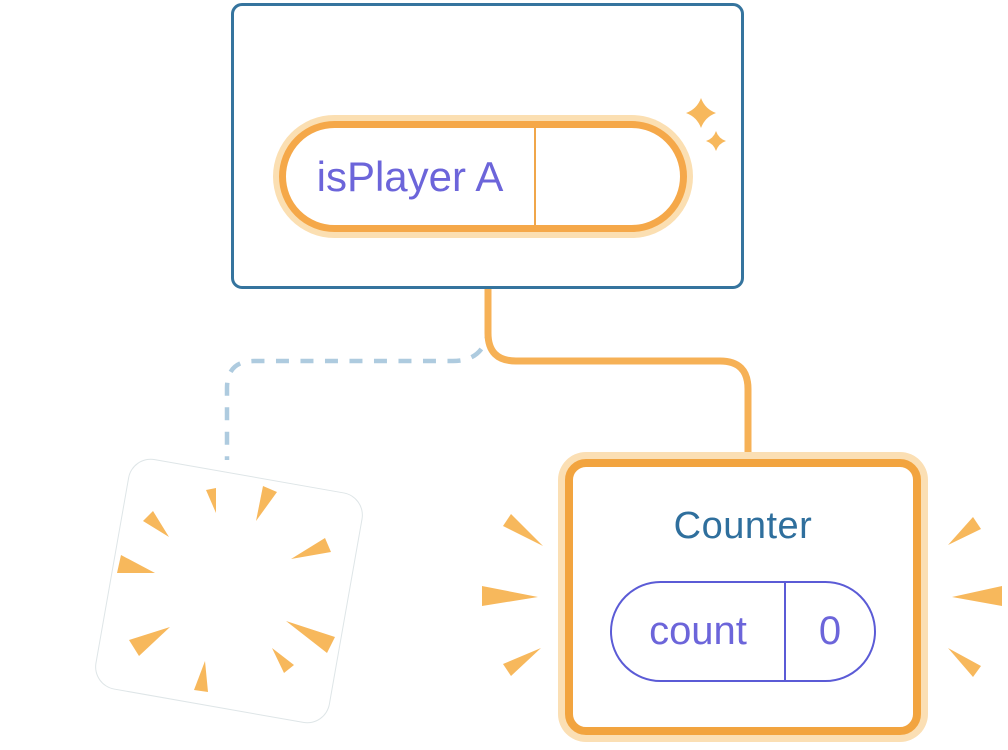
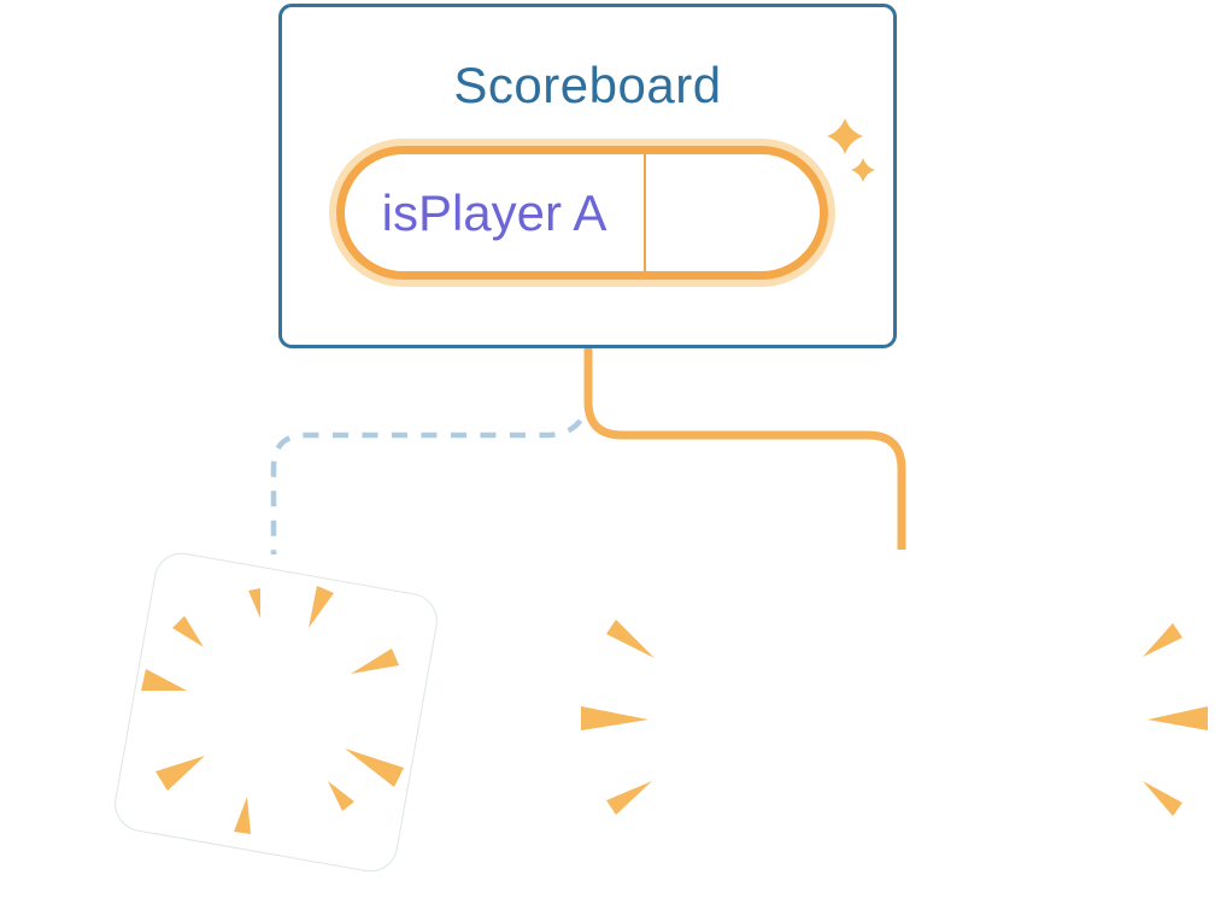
+ Scoreboard
  isPlayer A
- Counter
- count
- 0
